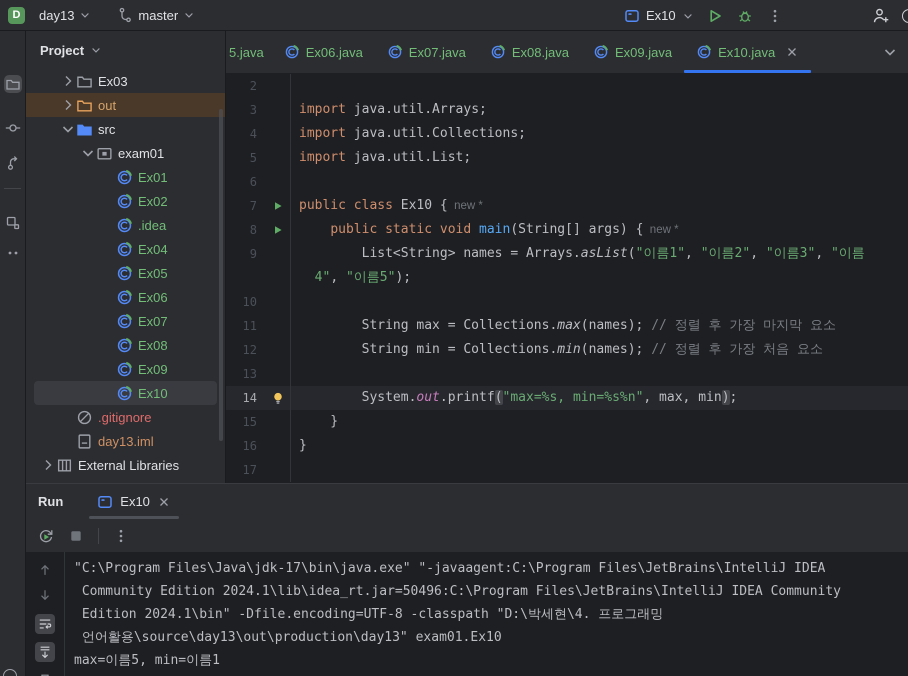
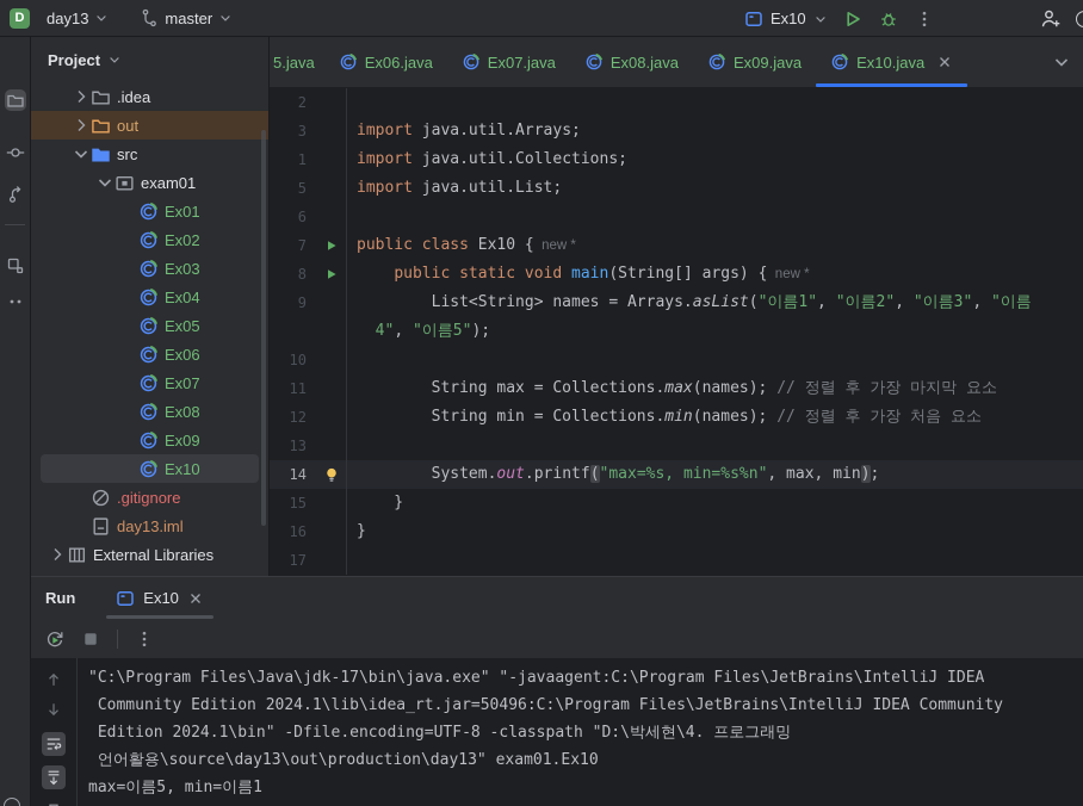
  D
  day13
  master
  Ex10
  Project
- Ex03
+ .idea
  out
  src
  exam01
  Ex01
  Ex02
- .idea
+ Ex03
  Ex04
  Ex05
  Ex06
  Ex07
  Ex08
  Ex09
  Ex10
  .gitignore
  day13.iml
  External Libraries
  5.java
  Ex06.java
  Ex07.java
  Ex08.java
  Ex09.java
  Ex10.java
  2
  3
  import java.util.Arrays;
- 4
+ 1
  import java.util.Collections;
  5
  import java.util.List;
  6
  7
  public class Ex10 { new *
  8
  public static void main(String[] args) { new *
  9
  List<String> names = Arrays.asList("이름1", "이름2", "이름3", "이름
  4", "이름5");
  10
  11
  String max = Collections.max(names); // 정렬 후 가장 마지막 요소
  12
  String min = Collections.min(names); // 정렬 후 가장 처음 요소
  13
  14
  System.out.printf("max=%s, min=%s%n", max, min);
  15
  }
  16
  }
  17
  Run
  Ex10
  "C:\Program Files\Java\jdk-17\bin\java.exe" "-javaagent:C:\Program Files\JetBrains\IntelliJ IDEA
  Community Edition 2024.1\lib\idea_rt.jar=50496:C:\Program Files\JetBrains\IntelliJ IDEA Community
  Edition 2024.1\bin" -Dfile.encoding=UTF-8 -classpath "D:\박세현\4. 프로그래밍
  언어활용\source\day13\out\production\day13" exam01.Ex10
  max=이름5, min=이름1
